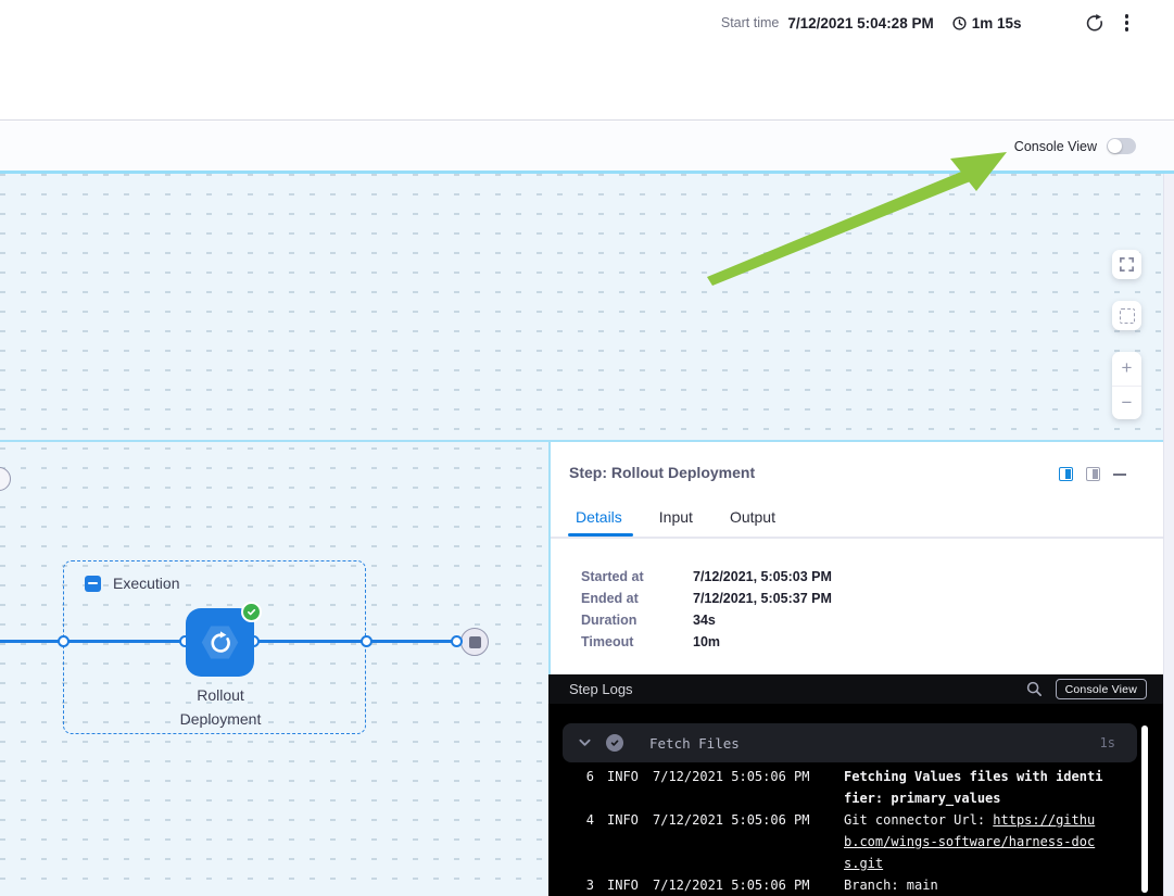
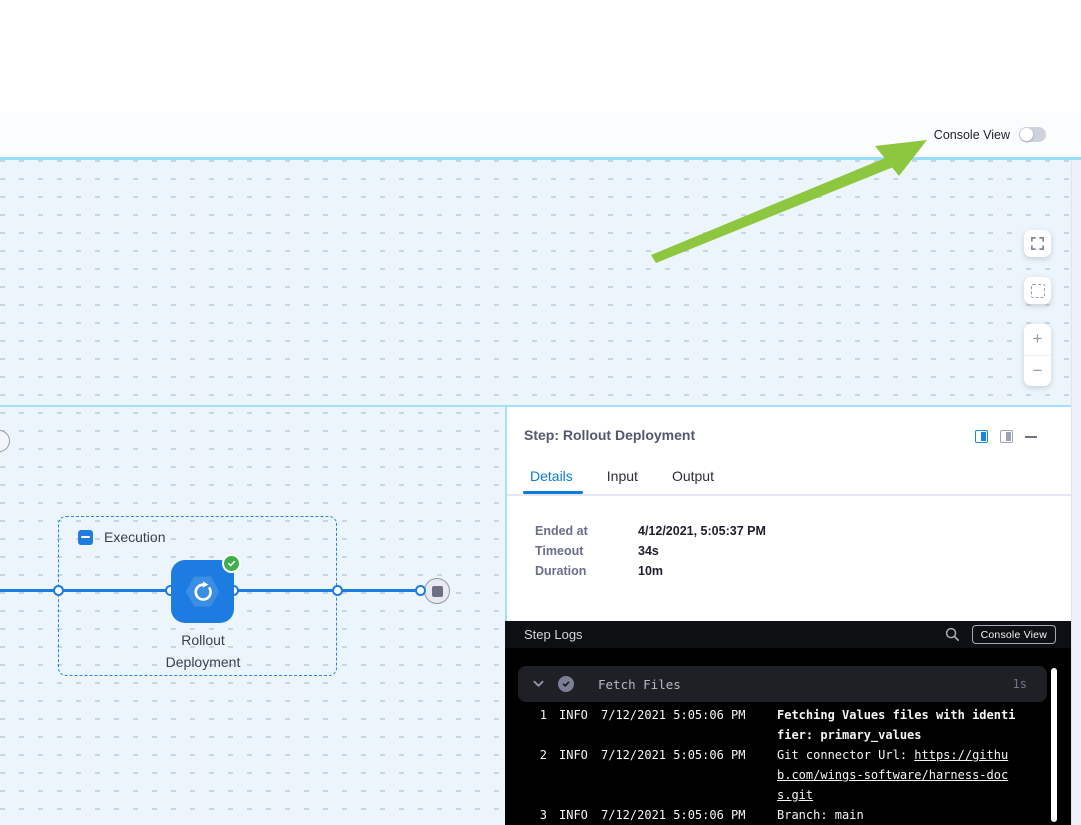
- Start time
- 7/12/2021 5:04:28 PM
- 1m 15s
  Console View
  +
  −
  Execution
  Rollout
  Deployment
  Step: Rollout Deployment
  Details
  Input
  Output
- Started at
- 7/12/2021, 5:05:03 PM
  Ended at
- 7/12/2021, 5:05:37 PM
+ 4/12/2021, 5:05:37 PM
- Duration
+ Timeout
  34s
- Timeout
+ Duration
  10m
  Step Logs
  Console View
  Fetch Files
  1s
- 6
+ 1
  INFO
  7/12/2021 5:05:06 PM
  Fetching Values files with identifier: primary_values
- 4
+ 2
  INFO
  7/12/2021 5:05:06 PM
  Git connector Url: https://github.com/wings-software/harness-docs.git
  3
  INFO
  7/12/2021 5:05:06 PM
  Branch: main
